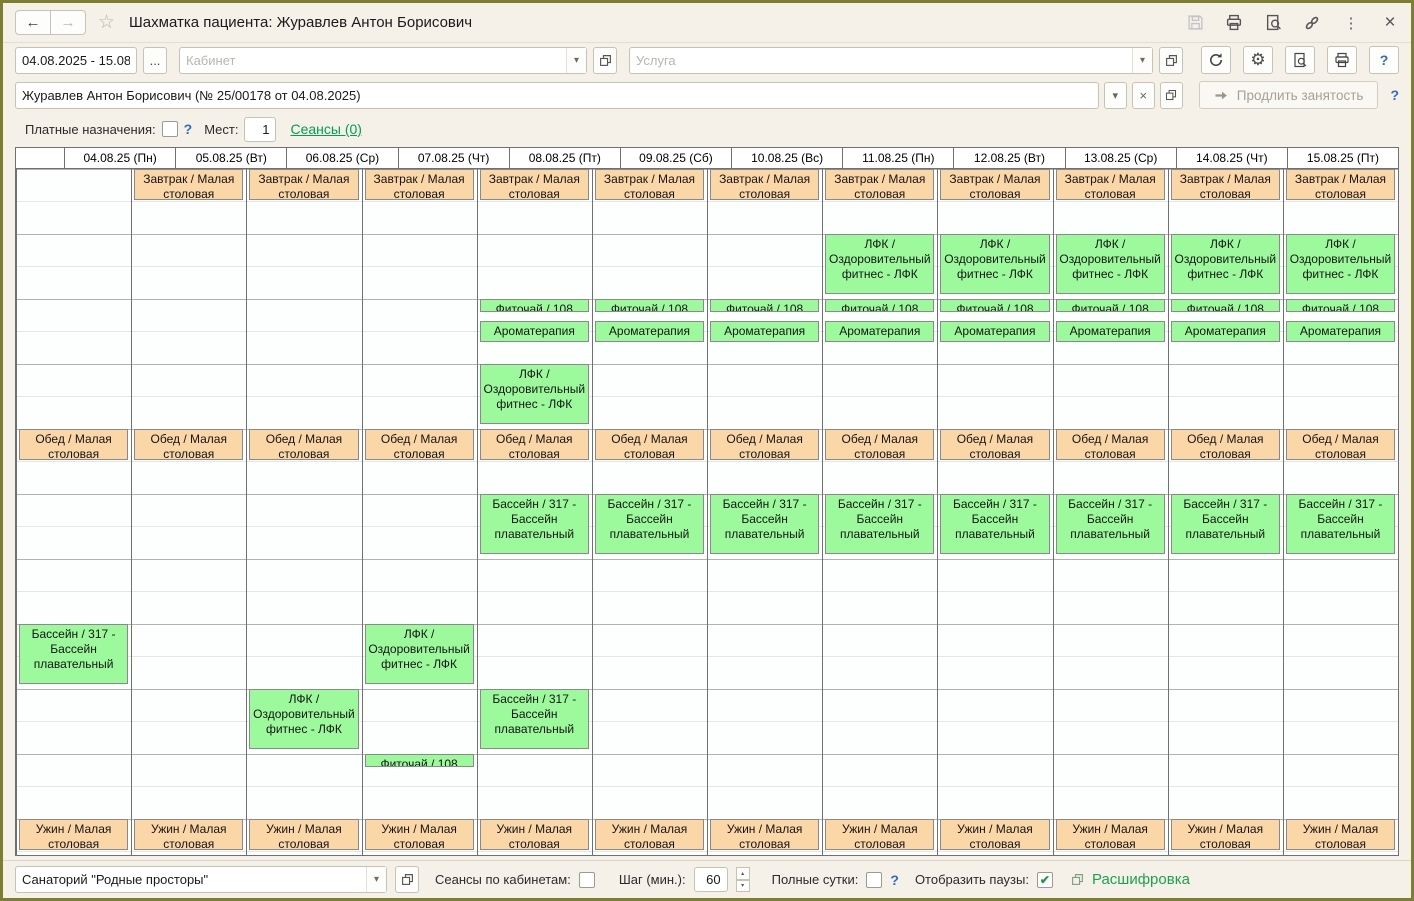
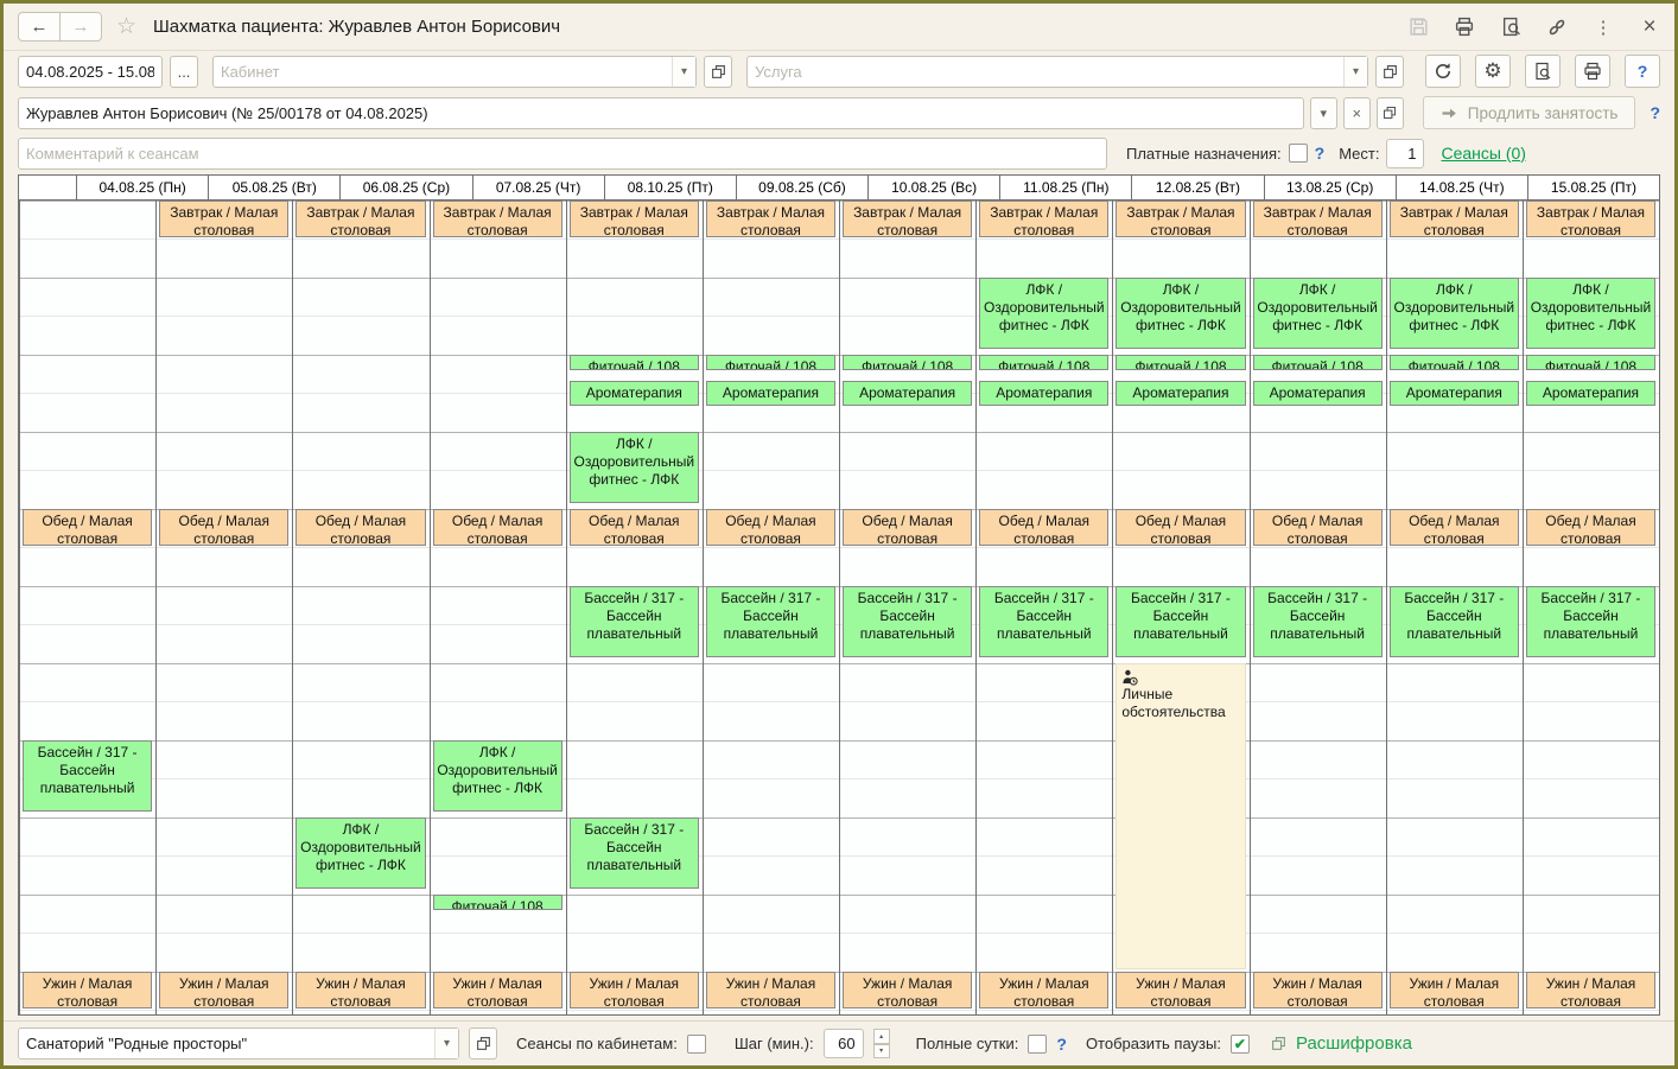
  ←
  →
  ☆
  Шахматка пациента: Журавлев Антон Борисович
  ⋮
  ×
  04.08.2025 - 15.08
  ...
  Кабинет
  ▾
  Услуга
  ▾
  ⚙
  ?
  Журавлев Антон Борисович (№ 25/00178 от 04.08.2025)
  ▾
  ×
  Продлить занятость
  ?
+ Комментарий к сеансам
  Платные назначения:
  ?
  Мест:
  1
  Сеансы (0)
  04.08.25 (Пн)
  05.08.25 (Вт)
  06.08.25 (Ср)
  07.08.25 (Чт)
- 08.08.25 (Пт)
+ 08.10.25 (Пт)
  09.08.25 (Сб)
  10.08.25 (Вс)
  11.08.25 (Пн)
  12.08.25 (Вт)
  13.08.25 (Ср)
  14.08.25 (Чт)
  15.08.25 (Пт)
  Обед / Малая столовая
  Бассейн / 317 - Бассейн плавательный
  Ужин / Малая столовая
  Завтрак / Малая столовая
  Обед / Малая столовая
  Ужин / Малая столовая
  Завтрак / Малая столовая
  Обед / Малая столовая
  ЛФК / Оздоровительный фитнес - ЛФК
  Ужин / Малая столовая
  Завтрак / Малая столовая
  Обед / Малая столовая
  ЛФК / Оздоровительный фитнес - ЛФК
  Фиточай / 108
  Ужин / Малая столовая
  Завтрак / Малая столовая
  Фиточай / 108
  Ароматерапия
  ЛФК / Оздоровительный фитнес - ЛФК
  Обед / Малая столовая
  Бассейн / 317 - Бассейн плавательный
  Бассейн / 317 - Бассейн плавательный
  Ужин / Малая столовая
  Завтрак / Малая столовая
  Фиточай / 108
  Ароматерапия
  Обед / Малая столовая
  Бассейн / 317 - Бассейн плавательный
  Ужин / Малая столовая
  Завтрак / Малая столовая
  Фиточай / 108
  Ароматерапия
  Обед / Малая столовая
  Бассейн / 317 - Бассейн плавательный
  Ужин / Малая столовая
  Завтрак / Малая столовая
  ЛФК / Оздоровительный фитнес - ЛФК
  Фиточай / 108
  Ароматерапия
  Обед / Малая столовая
  Бассейн / 317 - Бассейн плавательный
  Ужин / Малая столовая
  Завтрак / Малая столовая
  ЛФК / Оздоровительный фитнес - ЛФК
  Фиточай / 108
  Ароматерапия
  Обед / Малая столовая
  Бассейн / 317 - Бассейн плавательный
+ Личные обстоятельства
  Ужин / Малая столовая
  Завтрак / Малая столовая
  ЛФК / Оздоровительный фитнес - ЛФК
  Фиточай / 108
  Ароматерапия
  Обед / Малая столовая
  Бассейн / 317 - Бассейн плавательный
  Ужин / Малая столовая
  Завтрак / Малая столовая
  ЛФК / Оздоровительный фитнес - ЛФК
  Фиточай / 108
  Ароматерапия
  Обед / Малая столовая
  Бассейн / 317 - Бассейн плавательный
  Ужин / Малая столовая
  Завтрак / Малая столовая
  ЛФК / Оздоровительный фитнес - ЛФК
  Фиточай / 108
  Ароматерапия
  Обед / Малая столовая
  Бассейн / 317 - Бассейн плавательный
  Ужин / Малая столовая
  Санаторий "Родные просторы"
  ▾
  Сеансы по кабинетам:
  Шаг (мин.):
  60
  Полные сутки:
  ?
  Отобразить паузы:
  ✔
  Расшифровка
